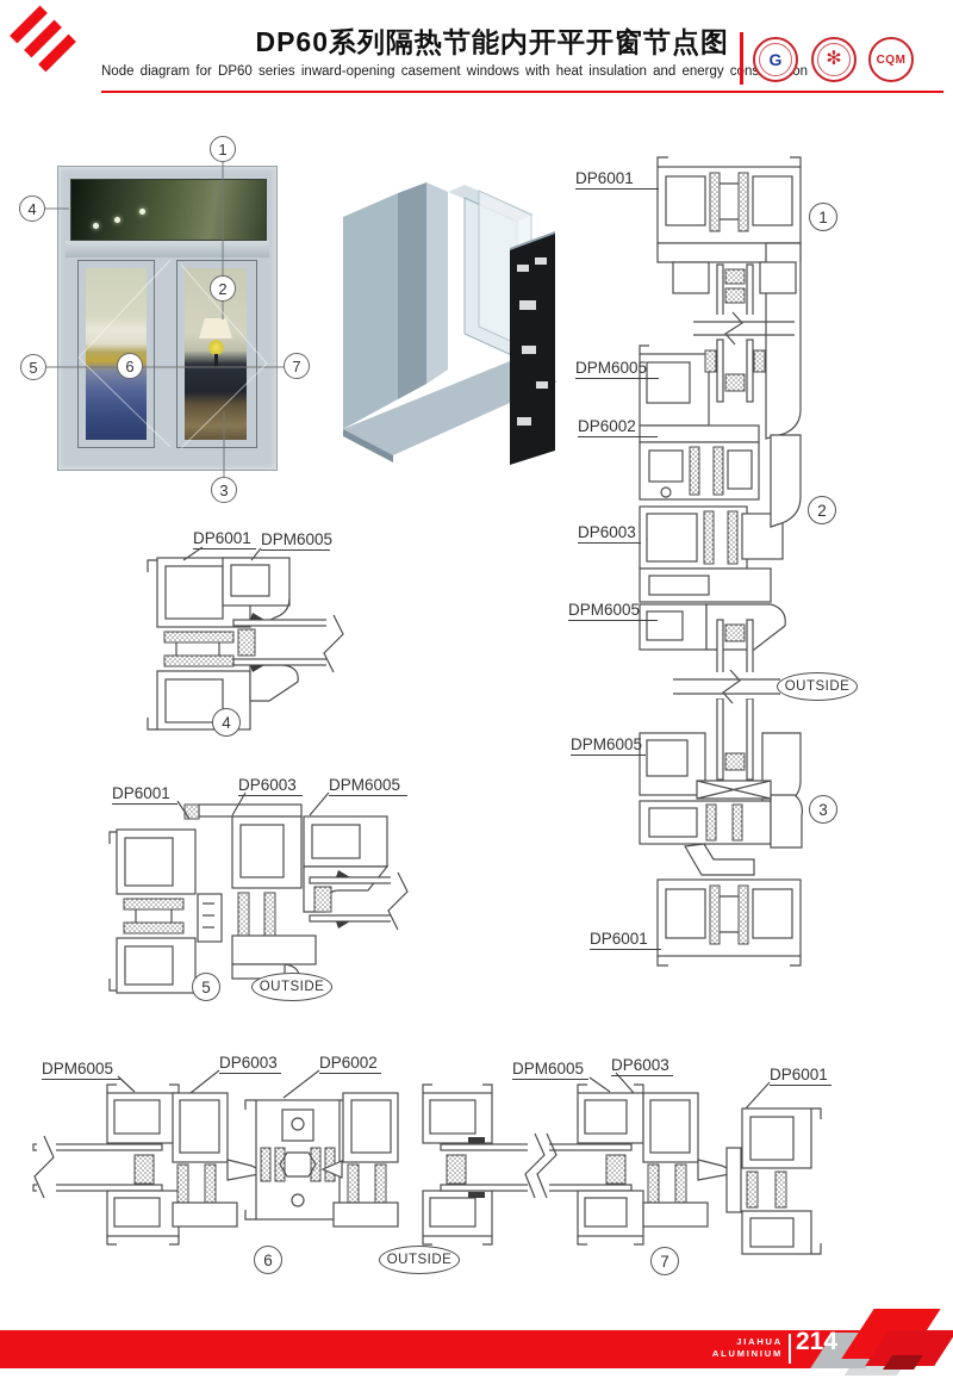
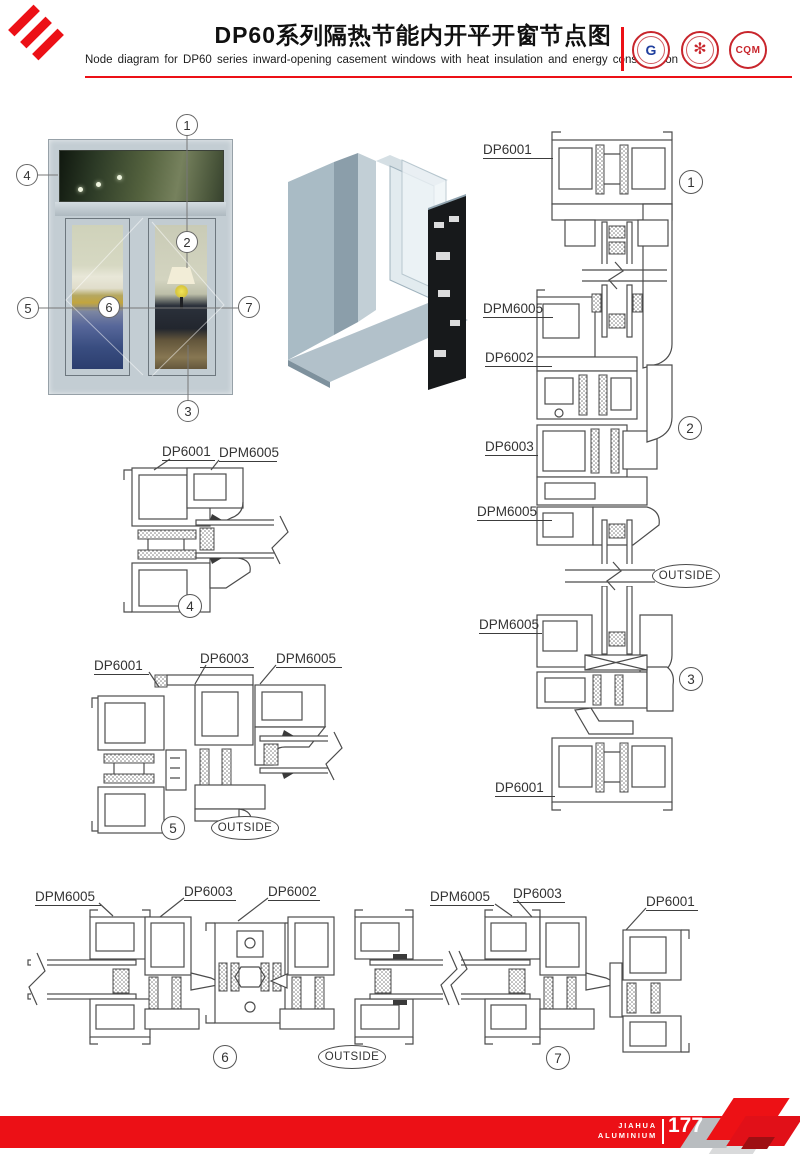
  DP60系列隔热节能内开平开窗节点图
  Node diagram for DP60 series inward-opening casement windows with heat insulation and energy cnon
  G
  ✻
  CQM
  1
  2
  3
  4
  5
  6
  7
  DP6001
  DPM6005
  DP6002
  DP6003
  DPM6005
  DPM6005
  DP6001
  1
  2
  3
  OUTSIDE
  DP6001
  DPM6005
  4
  DP6001
  DP6003
  DPM6005
  5
  OUTSIDE
  DPM6005
  DP6003
  DP6002
  DPM6005
  DP6003
  DP6001
  6
  7
  OUTSIDE
  JIAHUA
  ALUMINIUM
- 214
+ 177
